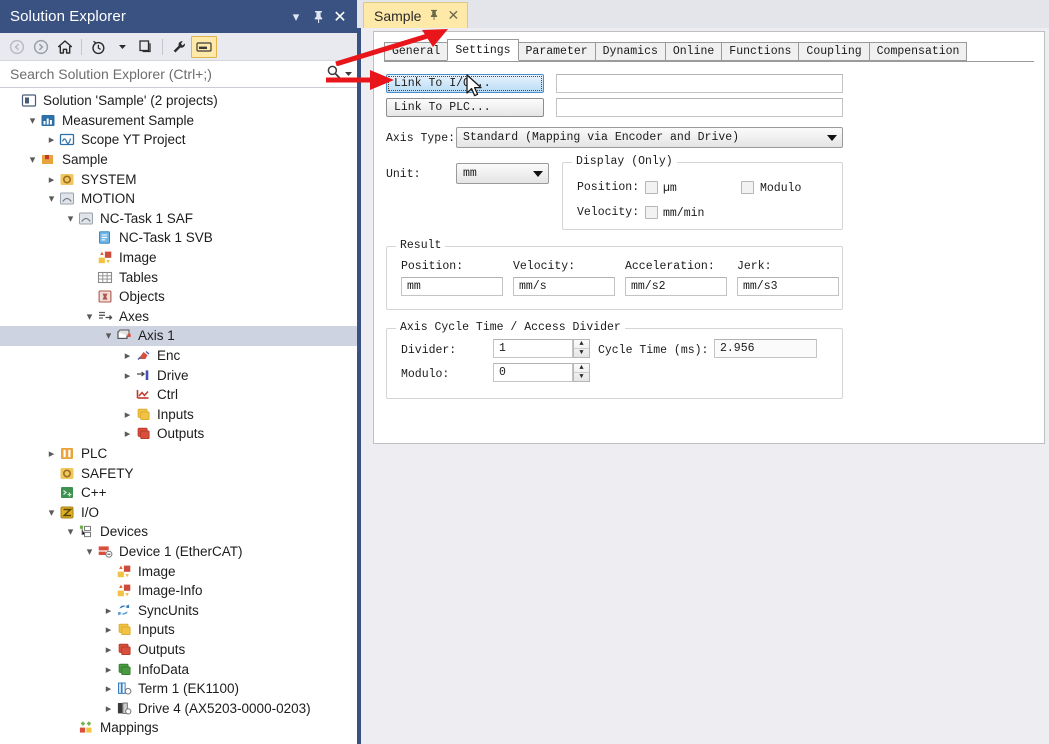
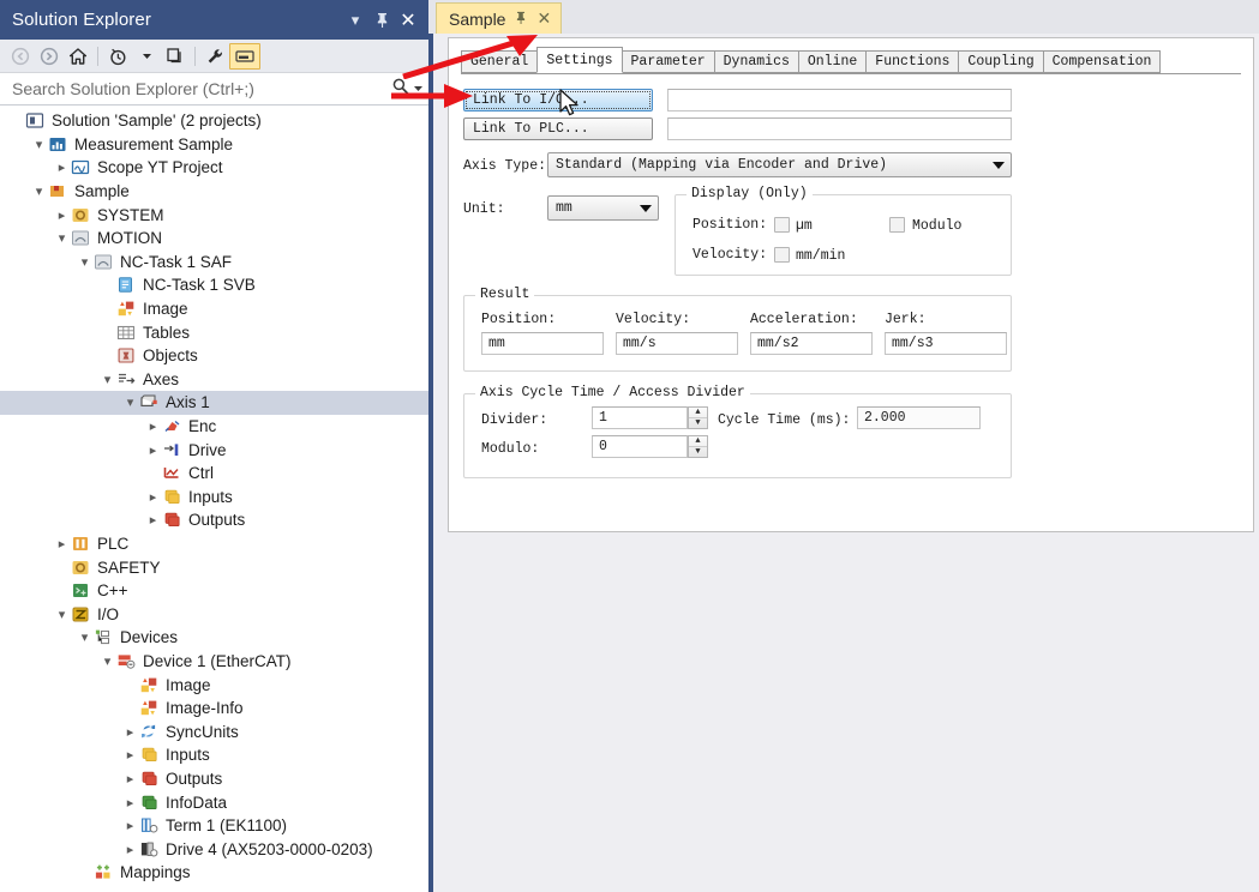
  Solution Explorer
  ▾
  ✕
  Search Solution Explorer (Ctrl+;)
  Solution 'Sample' (2 projects)
  Measurement Sample
  Scope YT Project
  Sample
  SYSTEM
  MOTION
  NC-Task 1 SAF
  NC-Task 1 SVB
  Image
  Tables
  Objects
  Axes
  Axis 1
  Enc
  Drive
  Ctrl
  Inputs
  Outputs
  PLC
  SAFETY
  C++
  I/O
  Devices
  Device 1 (EtherCAT)
  Image
  Image-Info
  SyncUnits
  Inputs
  Outputs
  InfoData
  Term 1 (EK1100)
  Drive 4 (AX5203-0000-0203)
  Mappings
  Sample
  ✕
  General
  Settings
  Parameter
  Dynamics
  Online
  Functions
  Coupling
  Compensation
  Link To I/..
  Link To PLC...
  Axis Type:
  Standard (Mapping via Encoder and Drive)
  Unit:
  mm
  Display (Only)
  Position:
  µm
  Modulo
  Velocity:
  mm/min
  Result
  Position:
  mm
  Velocity:
  mm/s
  Acceleration:
  mm/s2
  Jerk:
  mm/s3
  Axis Cycle Time / Access Divider
  Divider:
  1
  ▲
  ▼
  Cycle Time (ms):
- 2.956
+ 2.000
  Modulo:
  0
  ▲
  ▼
